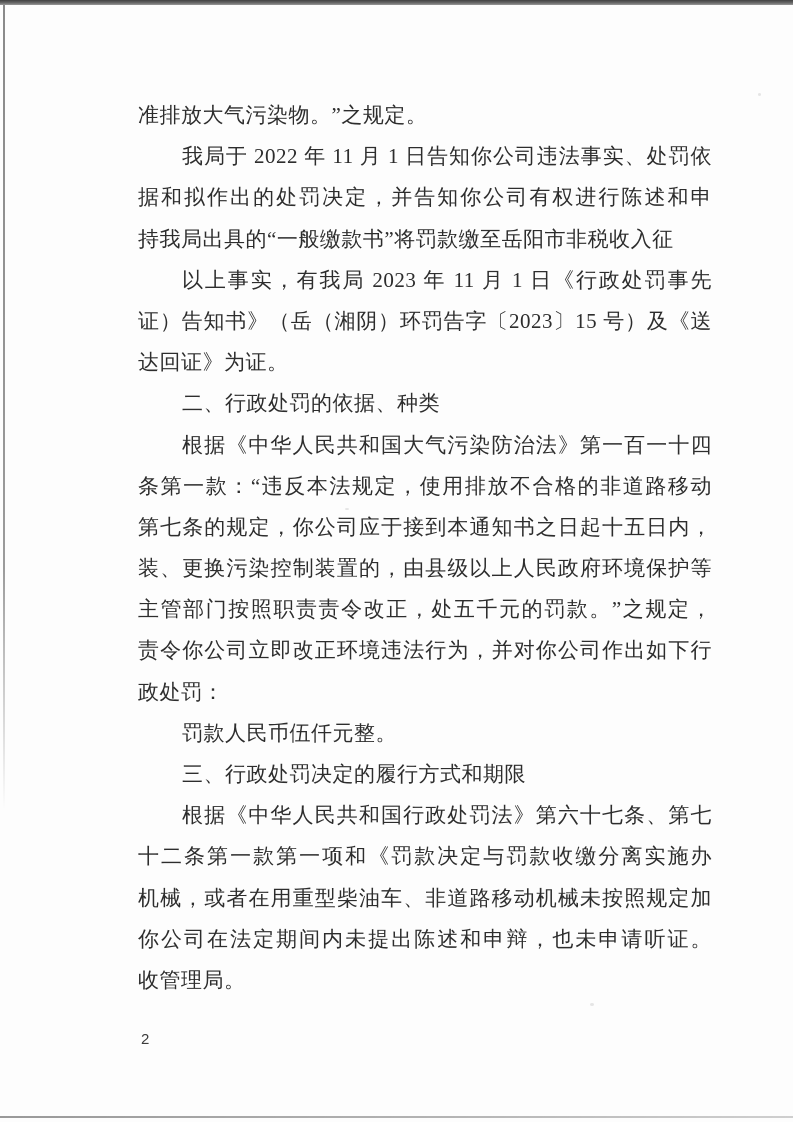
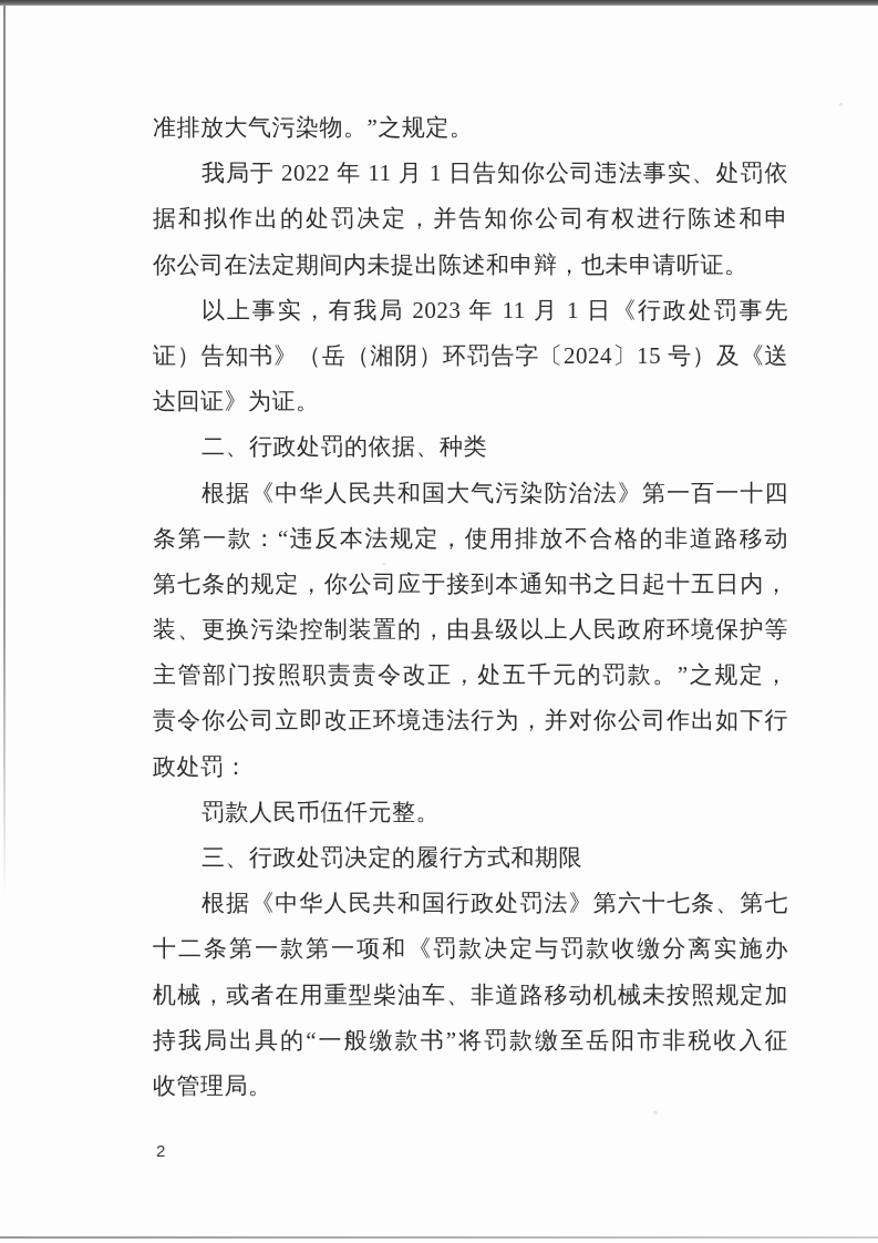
  准排放大气污染物。”之规定。
  我局于 2022 年 11 月 1 日告知你公司违法事实、处罚依
  据和拟作出的处罚决定，并告知你公司有权进行陈述和申
- 持我局出具的“一般缴款书”将罚款缴至岳阳市非税收入征
+ 你公司在法定期间内未提出陈述和申辩，也未申请听证。
  以上事实，有我局 2023 年 11 月 1 日《行政处罚事先
- 证）告知书》（岳（湘阴）环罚告字〔2023〕15 号）及《送
+ 证）告知书》（岳（湘阴）环罚告字〔2024〕15 号）及《送
  达回证》为证。
  二、行政处罚的依据、种类
  根据《中华人民共和国大气污染防治法》第一百一十四
  条第一款：“违反本法规定，使用排放不合格的非道路移动
  第七条的规定，你公司应于接到本通知书之日起十五日内，
  装、更换污染控制装置的，由县级以上人民政府环境保护等
  主管部门按照职责责令改正，处五千元的罚款。”之规定，
  责令你公司立即改正环境违法行为，并对你公司作出如下行
  政处罚：
  罚款人民币伍仟元整。
  三、行政处罚决定的履行方式和期限
  根据《中华人民共和国行政处罚法》第六十七条、第七
  十二条第一款第一项和《罚款决定与罚款收缴分离实施办
  机械，或者在用重型柴油车、非道路移动机械未按照规定加
- 你公司在法定期间内未提出陈述和申辩，也未申请听证。
+ 持我局出具的“一般缴款书”将罚款缴至岳阳市非税收入征
  收管理局。
  2
